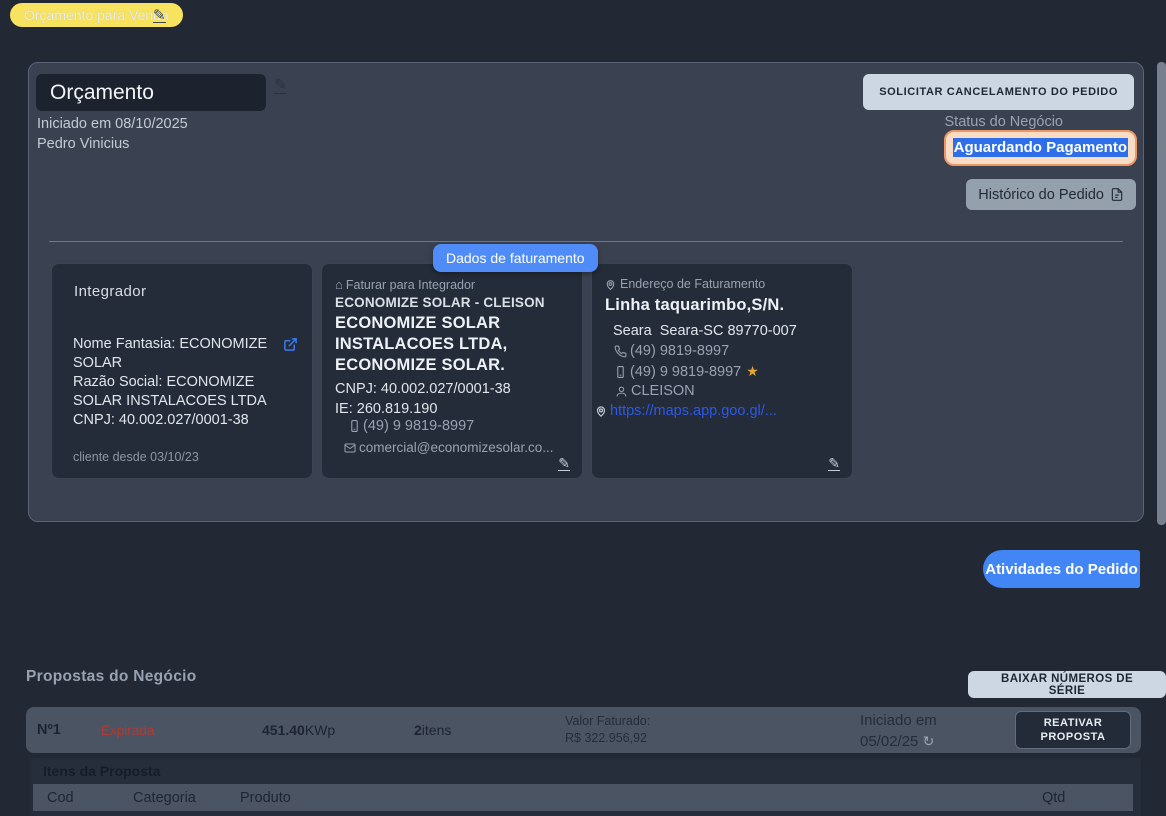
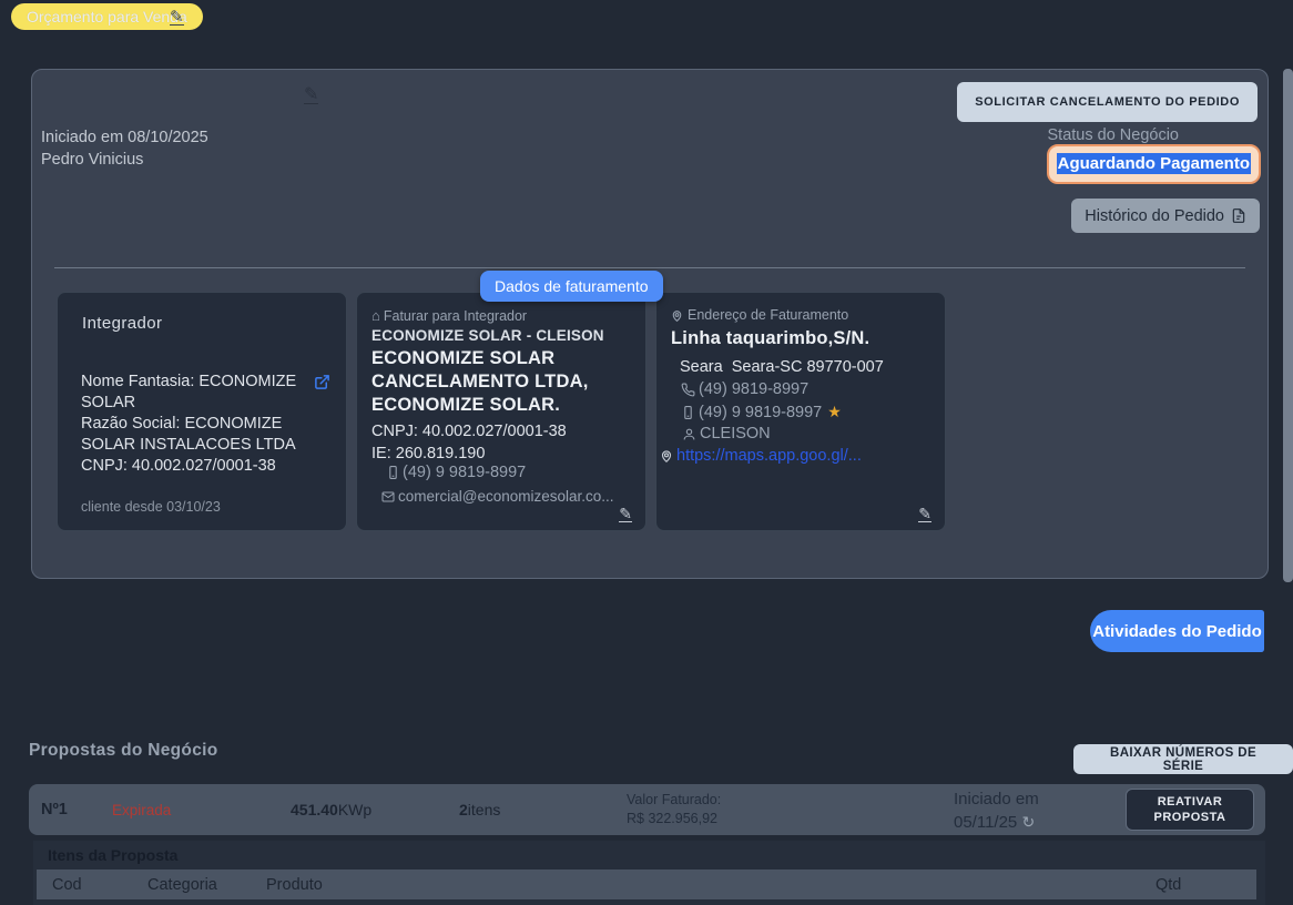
  Orçamento para Venda
  ✎
- Orçamento
  Iniciado em 08/10/2025
  Pedro Vinicius
  SOLICITAR CANCELAMENTO DO PEDIDO
  Status do Negócio
  Aguardando Pagamento
  Histórico do Pedido
  Dados de faturamento
  Integrador
  Nome Fantasia: ECONOMIZE SOLAR
  Razão Social: ECONOMIZE SOLAR INSTALACOES LTDA
  CNPJ: 40.002.027/0001-38
  cliente desde 03/10/23
  ⌂
  Faturar para Integrador
  ECONOMIZE SOLAR - CLEISON
- ECONOMIZE SOLAR INSTALACOES LTDA, ECONOMIZE SOLAR.
+ ECONOMIZE SOLAR CANCELAMENTO LTDA, ECONOMIZE SOLAR.
  CNPJ: 40.002.027/0001-38
  IE: 260.819.190
  (49) 9 9819-8997
  comercial@economizesolar.co...
  ✎
  Endereço de Faturamento
  Linha taquarimbo,S/N.
  Seara Seara-SC 89770-007
  (49) 9819-8997
  (49) 9 9819-8997
  ★
  CLEISON
  https://maps.app.goo.gl/...
  ✎
  Atividades do Pedido
  Propostas do Negócio
  BAIXAR NÚMEROS DE SÉRIE
  Nº1
  Expirada
  451.40KWp
  2itens
  Valor Faturado:
  R$ 322.956,92
  Iniciado em
- 05/02/25 ↻
+ 05/11/25 ↻
  REATIVAR PROPOSTA
  Cod
  Categoria
  Produto
  Qtd
